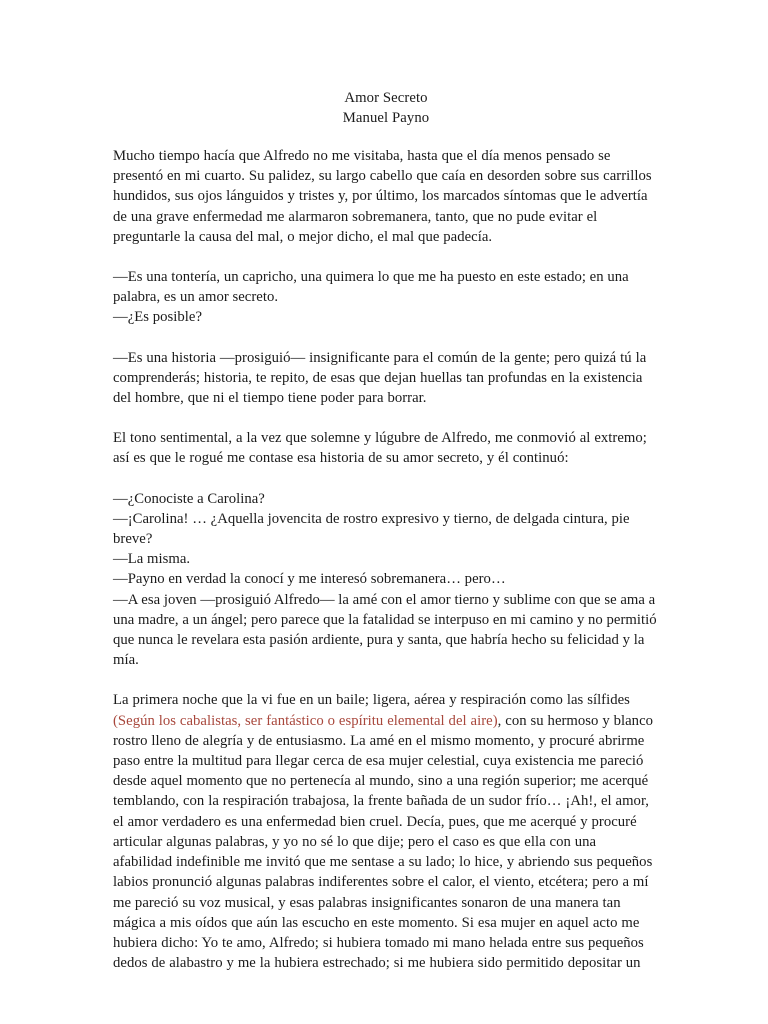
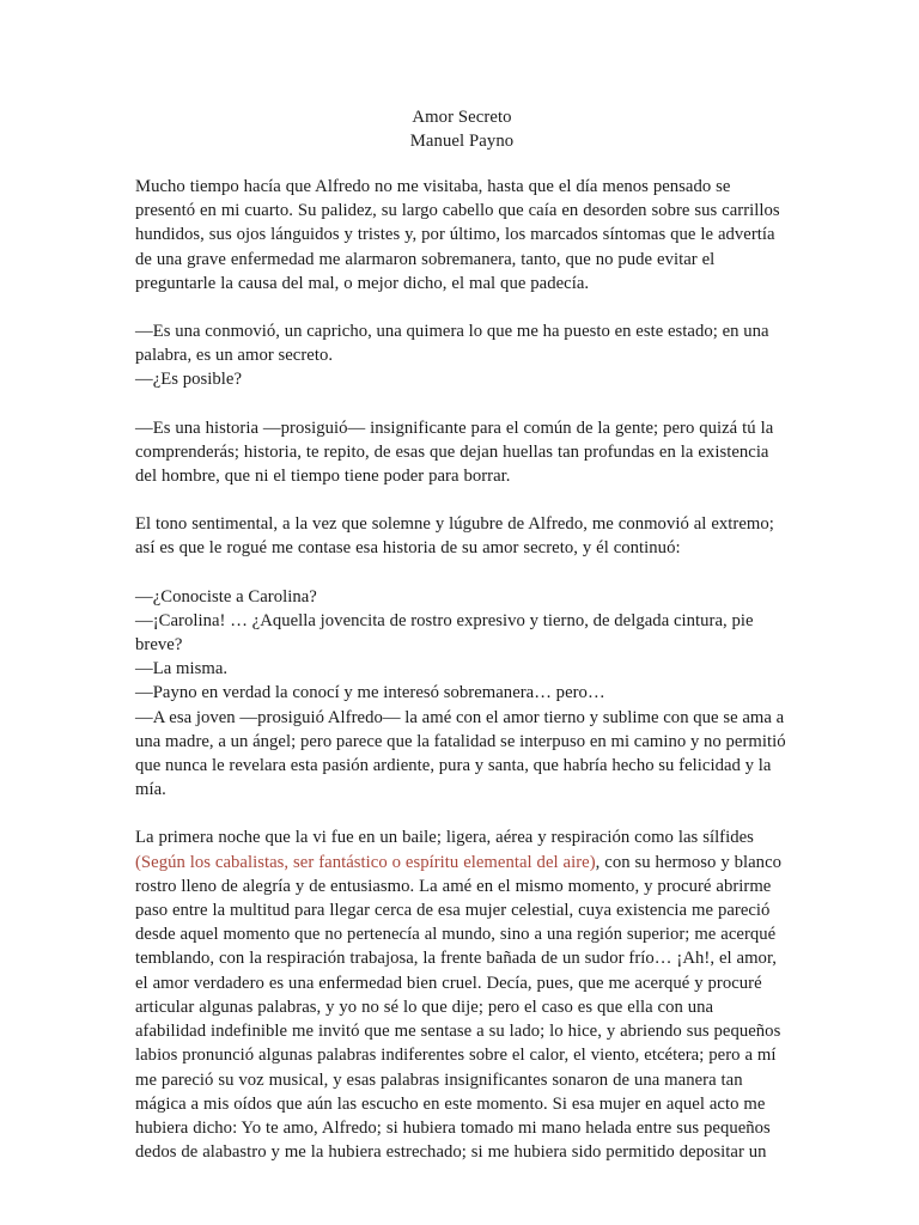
  Amor Secreto
  Manuel Payno
  Mucho tiempo hacía que Alfredo no me visitaba, hasta que el día menos pensado se presentó en mi cuarto. Su palidez, su largo cabello que caía en desorden sobre sus carrillos hundidos, sus ojos lánguidos y tristes y, por último, los marcados síntomas que le advertía de una grave enfermedad me alarmaron sobremanera, tanto, que no pude evitar el preguntarle la causa del mal, o mejor dicho, el mal que padecía.
- —Es una tontería, un capricho, una quimera lo que me ha puesto en este estado; en una palabra, es un amor secreto.
+ —Es una conmovió, un capricho, una quimera lo que me ha puesto en este estado; en una palabra, es un amor secreto.
  —¿Es posible?
  —Es una historia —prosiguió— insignificante para el común de la gente; pero quizá tú la comprenderás; historia, te repito, de esas que dejan huellas tan profundas en la existencia del hombre, que ni el tiempo tiene poder para borrar.
  El tono sentimental, a la vez que solemne y lúgubre de Alfredo, me conmovió al extremo; así es que le rogué me contase esa historia de su amor secreto, y él continuó:
  —¿Conociste a Carolina?
  —¡Carolina! … ¿Aquella jovencita de rostro expresivo y tierno, de delgada cintura, pie breve?
  —La misma.
  —Payno en verdad la conocí y me interesó sobremanera… pero…
  —A esa joven —prosiguió Alfredo— la amé con el amor tierno y sublime con que se ama a una madre, a un ángel; pero parece que la fatalidad se interpuso en mi camino y no permitió que nunca le revelara esta pasión ardiente, pura y santa, que habría hecho su felicidad y la mía.
  La primera noche que la vi fue en un baile; ligera, aérea y respiración como las sílfides (Según los cabalistas, ser fantástico o espíritu elemental del aire), con su hermoso y blanco rostro lleno de alegría y de entusiasmo. La amé en el mismo momento, y procuré abrirme paso entre la multitud para llegar cerca de esa mujer celestial, cuya existencia me pareció desde aquel momento que no pertenecía al mundo, sino a una región superior; me acerqué temblando, con la respiración trabajosa, la frente bañada de un sudor frío… ¡Ah!, el amor, el amor verdadero es una enfermedad bien cruel. Decía, pues, que me acerqué y procuré articular algunas palabras, y yo no sé lo que dije; pero el caso es que ella con una afabilidad indefinible me invitó que me sentase a su lado; lo hice, y abriendo sus pequeños labios pronunció algunas palabras indiferentes sobre el calor, el viento, etcétera; pero a mí me pareció su voz musical, y esas palabras insignificantes sonaron de una manera tan mágica a mis oídos que aún las escucho en este momento. Si esa mujer en aquel acto me hubiera dicho: Yo te amo, Alfredo; si hubiera tomado mi mano helada entre sus pequeños dedos de alabastro y me la hubiera estrechado; si me hubiera sido permitido depositar un
